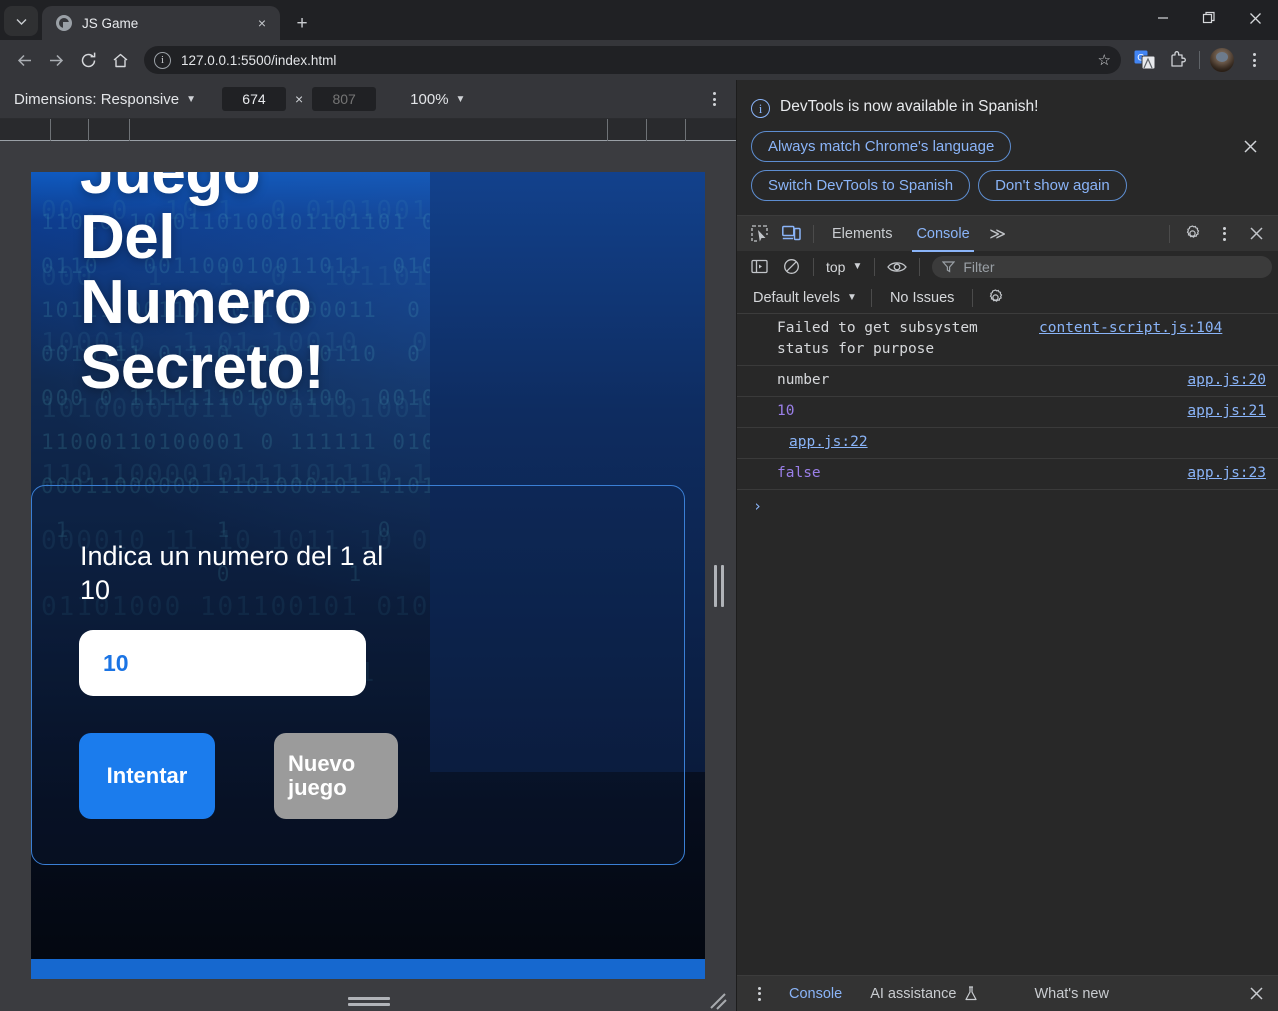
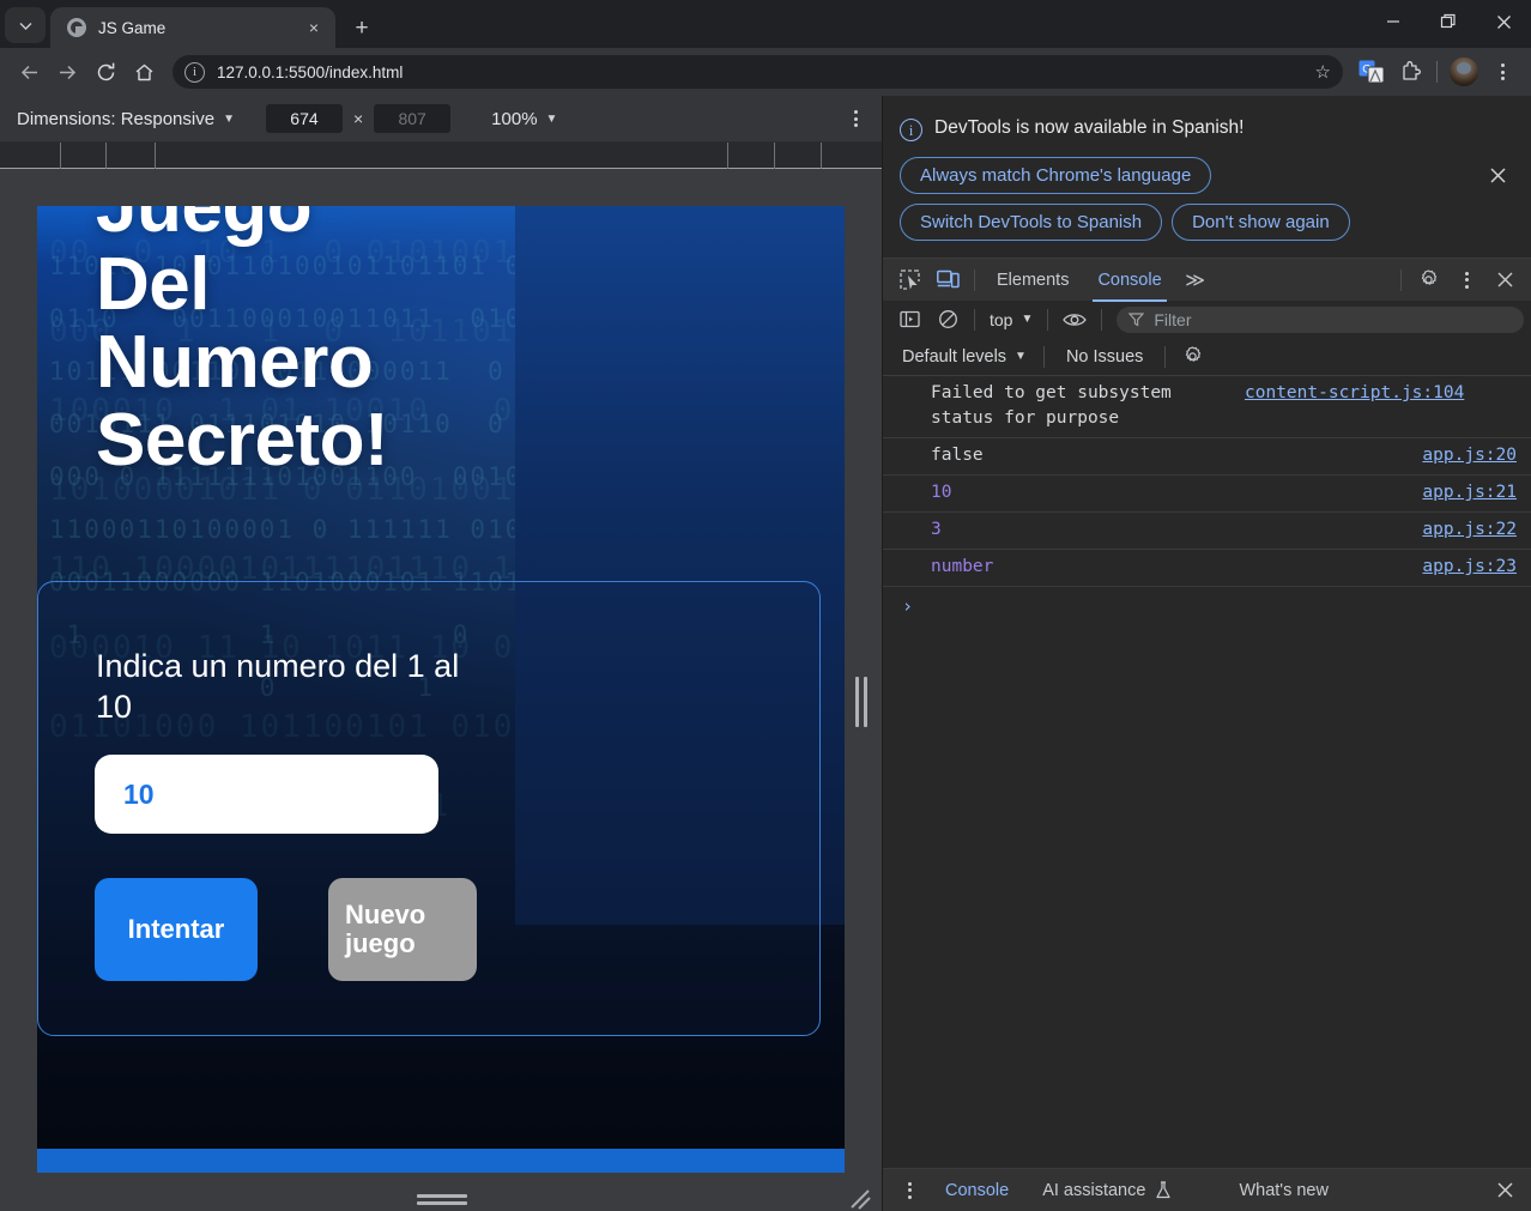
  JS Game
  ×
  +
  i
  127.0.0.1:5500/index.html
  ☆
  G
  Dimensions: Responsive
  ▼
  674
  ×
  807
  100%
  ▼
  11010 10 0110100101101101
  0110 001100010011011 01
  10111 00110100110000011 0
  0010111 011101010 10110 0
  000 0 111111101001100 001
  11000110100001 0 111111 01
  00011000000 1101000101 110
  0 1
  100010 1 01 10010 0
  10100001011 0 01101001
  110 1000010111101110 1
  01101000 101100101 010
  Juego
  Del
  Numero
  Secreto!
  Indica un numero del 1 al 10
  10
  Intentar
  Nuevo juego
  i
  DevTools is now available in Spanish!
  Always match Chrome's language
  Switch DevTools to Spanish
  Don't show again
  Elements
  Console
  ≫
  top
  ▼
  Filter
  Default levels
  ▼
  No Issues
  Failed to get subsystem status for purpose
  content-script.js:104
- number
+ false
  app.js:20
  10
  app.js:21
+ 3
  app.js:22
- false
+ number
  app.js:23
  ›
  Console
  AI assistance
  What's new
